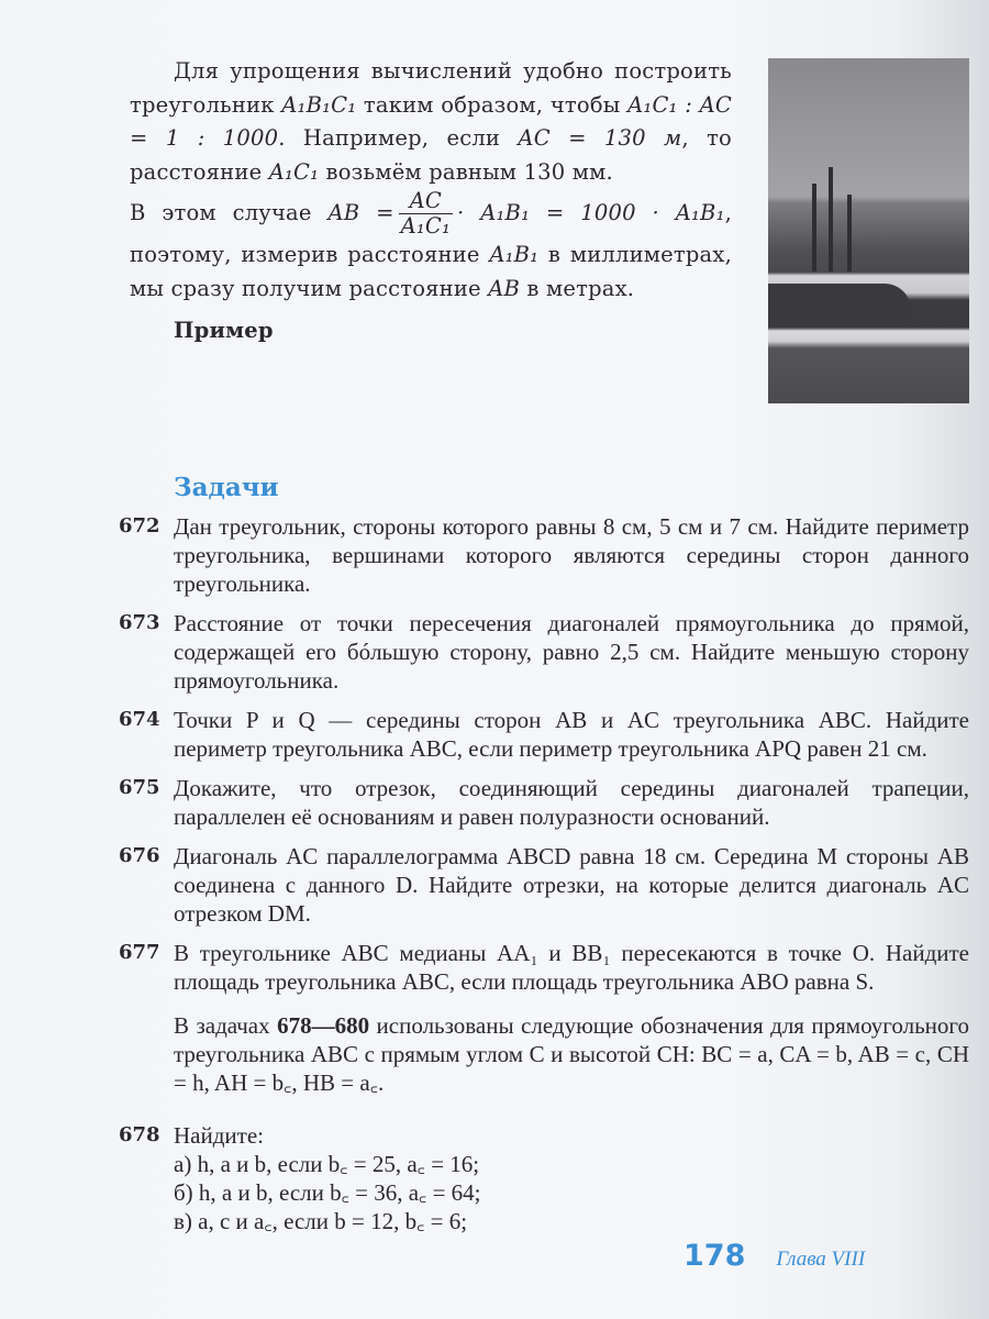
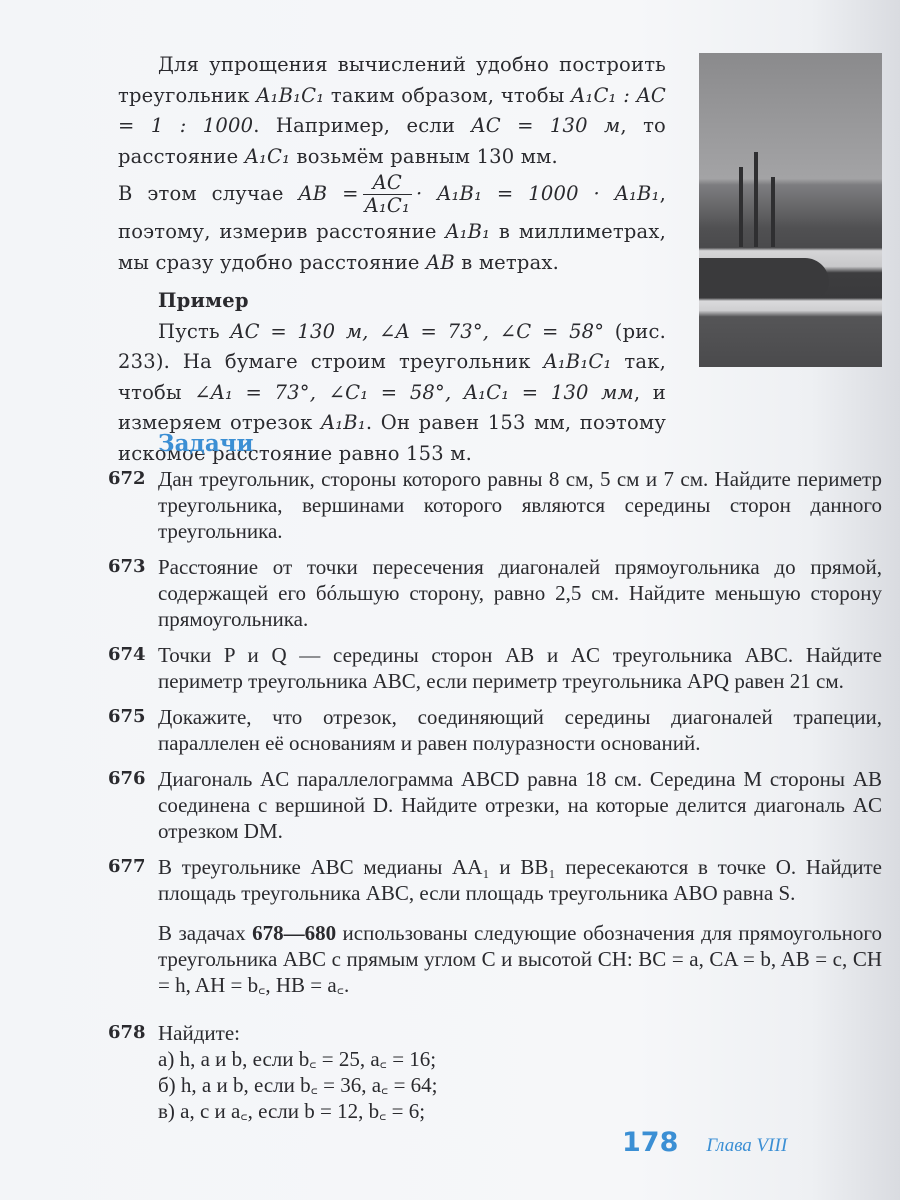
  Для упрощения вычислений удобно построить треугольник A₁B₁C₁ таким образом, чтобы A₁C₁ : AC = 1 : 1000. Например, если AC = 130 м, то расстояние A₁C₁ возьмём равным 130 мм.
  В этом случае AB =
  AC
  A₁C₁
- · A₁B₁ = 1000 · A₁B₁, поэтому, измерив расстояние A₁B₁ в миллиметрах, мы сразу получим расстояние AB в метрах.
+ · A₁B₁ = 1000 · A₁B₁, поэтому, измерив расстояние A₁B₁ в миллиметрах, мы сразу удобно расстояние AB в метрах.
  Пример
+ Пусть AC = 130 м, ∠A = 73°, ∠C = 58° (рис. 233). На бумаге строим треугольник A₁B₁C₁ так, чтобы ∠A₁ = 73°, ∠C₁ = 58°, A₁C₁ = 130 мм, и измеряем отрезок A₁B₁. Он равен 153 мм, поэтому искомое расстояние равно 153 м.
  Задачи
  672
  Дан треугольник, стороны которого равны 8 см, 5 см и 7 см. Найдите периметр треугольника, вершинами которого являются середины сторон данного треугольника.
  673
  Расстояние от точки пересечения диагоналей прямоугольника до прямой, содержащей его бóльшую сторону, равно 2,5 см. Найдите меньшую сторону прямоугольника.
  674
  Точки P и Q — середины сторон AB и AC треугольника ABC. Найдите периметр треугольника ABC, если периметр треугольника APQ равен 21 см.
  675
  Докажите, что отрезок, соединяющий середины диагоналей трапеции, параллелен её основаниям и равен полуразности оснований.
  676
- Диагональ AC параллелограмма ABCD равна 18 см. Середина M стороны AB соединена с данного D. Найдите отрезки, на которые делится диагональ AC отрезком DM.
+ Диагональ AC параллелограмма ABCD равна 18 см. Середина M стороны AB соединена с вершиной D. Найдите отрезки, на которые делится диагональ AC отрезком DM.
  677
  В треугольнике ABC медианы AA₁ и BB₁ пересекаются в точке O. Найдите площадь треугольника ABC, если площадь треугольника ABO равна S.
  В задачах 678—680 использованы следующие обозначения для прямоугольного треугольника ABC с прямым углом C и высотой CH: BC = a, CA = b, AB = c, CH = h, AH = b꜀, HB = a꜀.
  678
  Найдите:
  а) h, a и b, если b꜀ = 25, a꜀ = 16;
  б) h, a и b, если b꜀ = 36, a꜀ = 64;
  в) a, c и a꜀, если b = 12, b꜀ = 6;
  178
  Глава VIII
